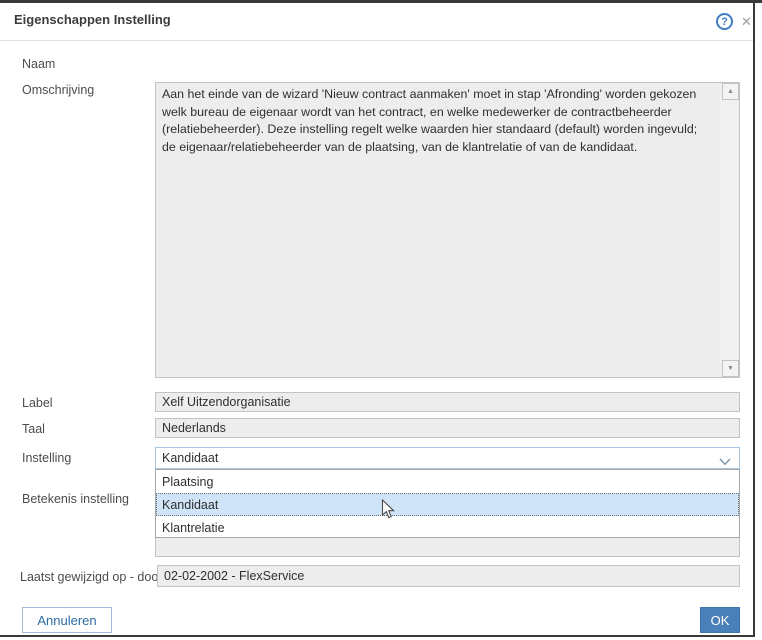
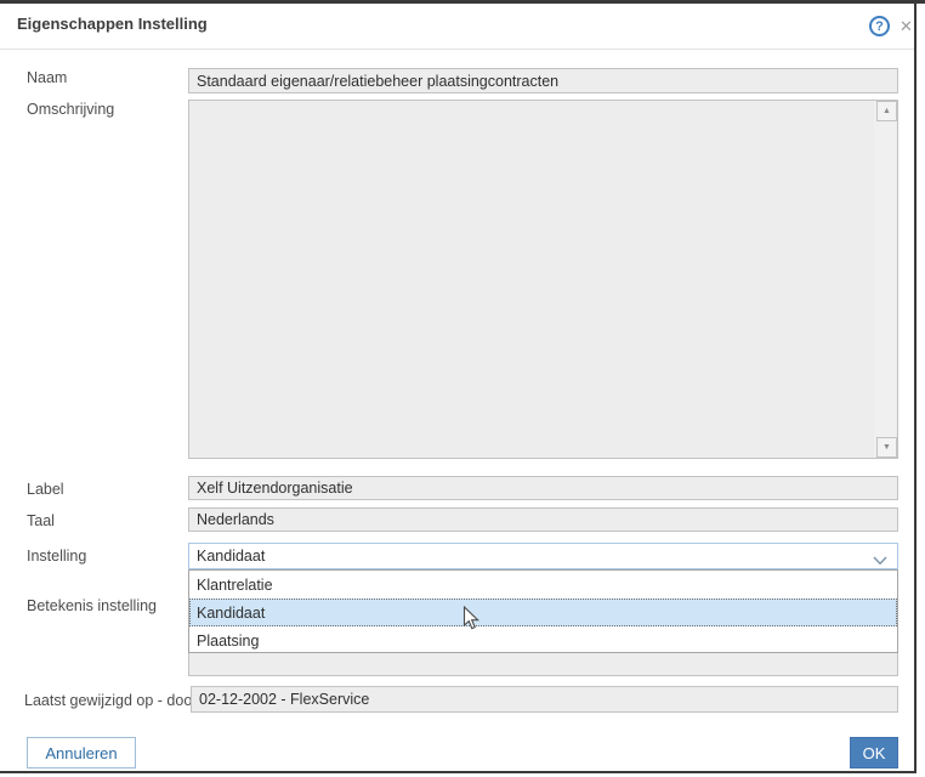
  Eigenschappen Instelling
  ?
  ✕
  Naam
+ Standaard eigenaar/relatiebeheer plaatsingcontracten
  Omschrijving
- Aan het einde van de wizard 'Nieuw contract aanmaken' moet in stap 'Afronding' worden gekozen welk bureau de eigenaar wordt van het contract, en welke medewerker de contractbeheerder (relatiebeheerder). Deze instelling regelt welke waarden hier standaard (default) worden ingevuld; de eigenaar/relatiebeheerder van de plaatsing, van de klantrelatie of van de kandidaat.
  Label
  Xelf Uitzendorganisatie
  Taal
  Nederlands
  Instelling
  Kandidaat
  Betekenis instelling
- Plaatsing
+ Klantrelatie
  Kandidaat
- Klantrelatie
+ Plaatsing
  Laatst gewijzigd op - doo
- 02-02-2002 - FlexService
+ 02-12-2002 - FlexService
  Annuleren
  OK
